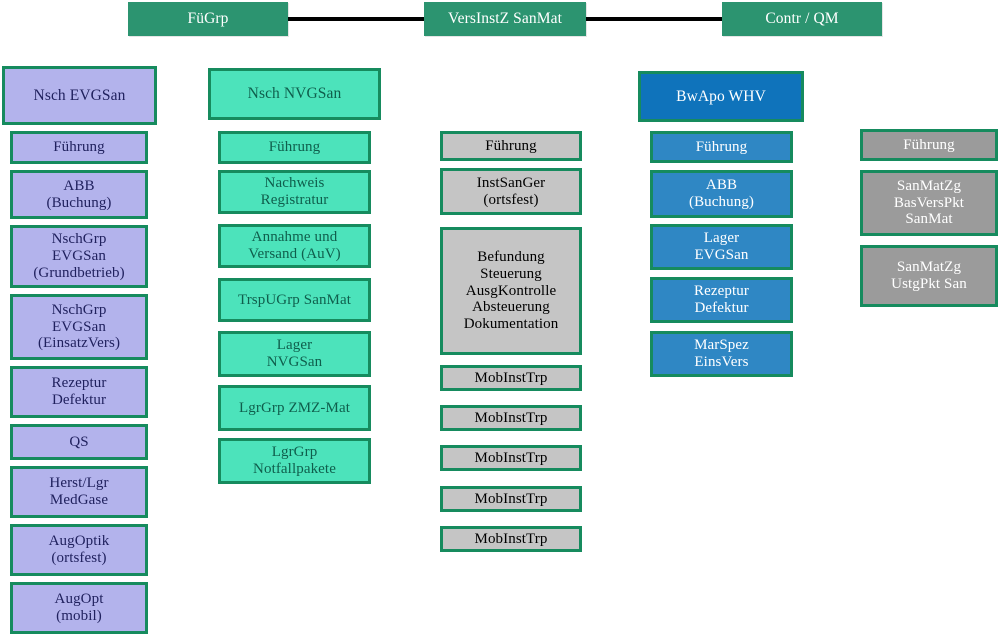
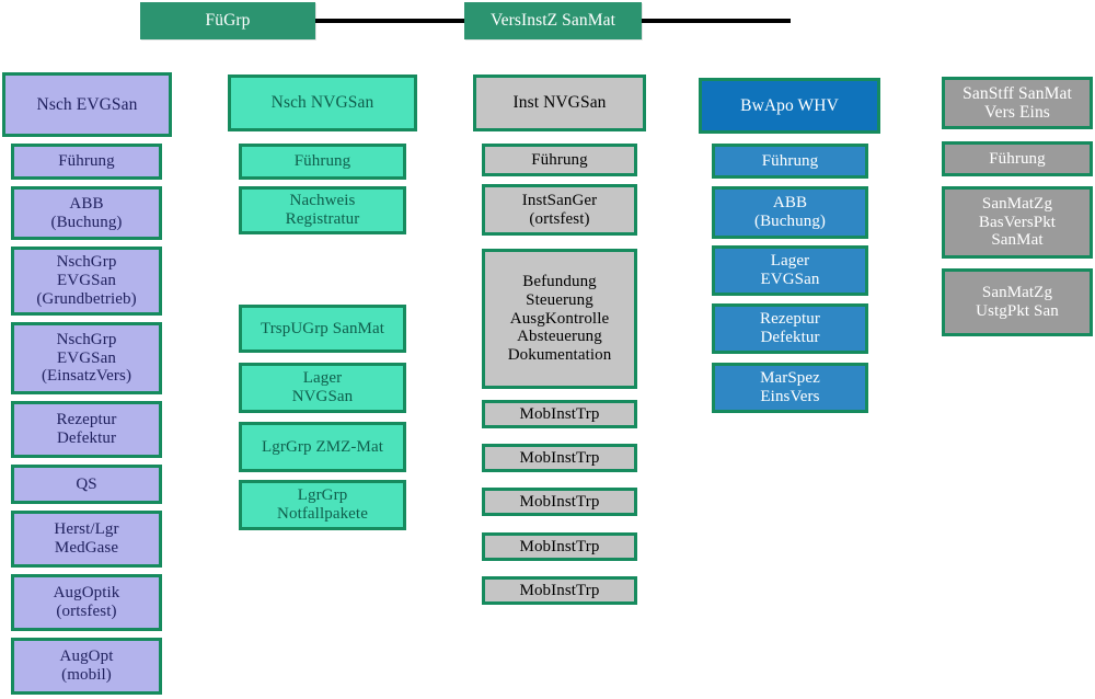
  FüGrp
  VersInstZ SanMat
- Contr / QM
  Nsch EVGSan
  Führung
  ABB
  (Buchung)
  NschGrp
  EVGSan
  (Grundbetrieb)
  NschGrp
  EVGSan
  (EinsatzVers)
  Rezeptur
  Defektur
  QS
  Herst/Lgr
  MedGase
  AugOptik
  (ortsfest)
  AugOpt
  (mobil)
  Nsch NVGSan
  Führung
  Nachweis
  Registratur
- Annahme und
- Versand (AuV)
  TrspUGrp SanMat
  Lager
  NVGSan
  LgrGrp ZMZ-Mat
  LgrGrp
  Notfallpakete
+ Inst NVGSan
  Führung
  InstSanGer
  (ortsfest)
  Befundung
  Steuerung
  AusgKontrolle
  Absteuerung
  Dokumentation
  MobInstTrp
  MobInstTrp
  MobInstTrp
  MobInstTrp
  MobInstTrp
  BwApo WHV
  Führung
  ABB
  (Buchung)
  Lager
  EVGSan
  Rezeptur
  Defektur
  MarSpez
  EinsVers
+ SanStff SanMat
+ Vers Eins
  Führung
  SanMatZg
  BasVersPkt
  SanMat
  SanMatZg
  UstgPkt San
